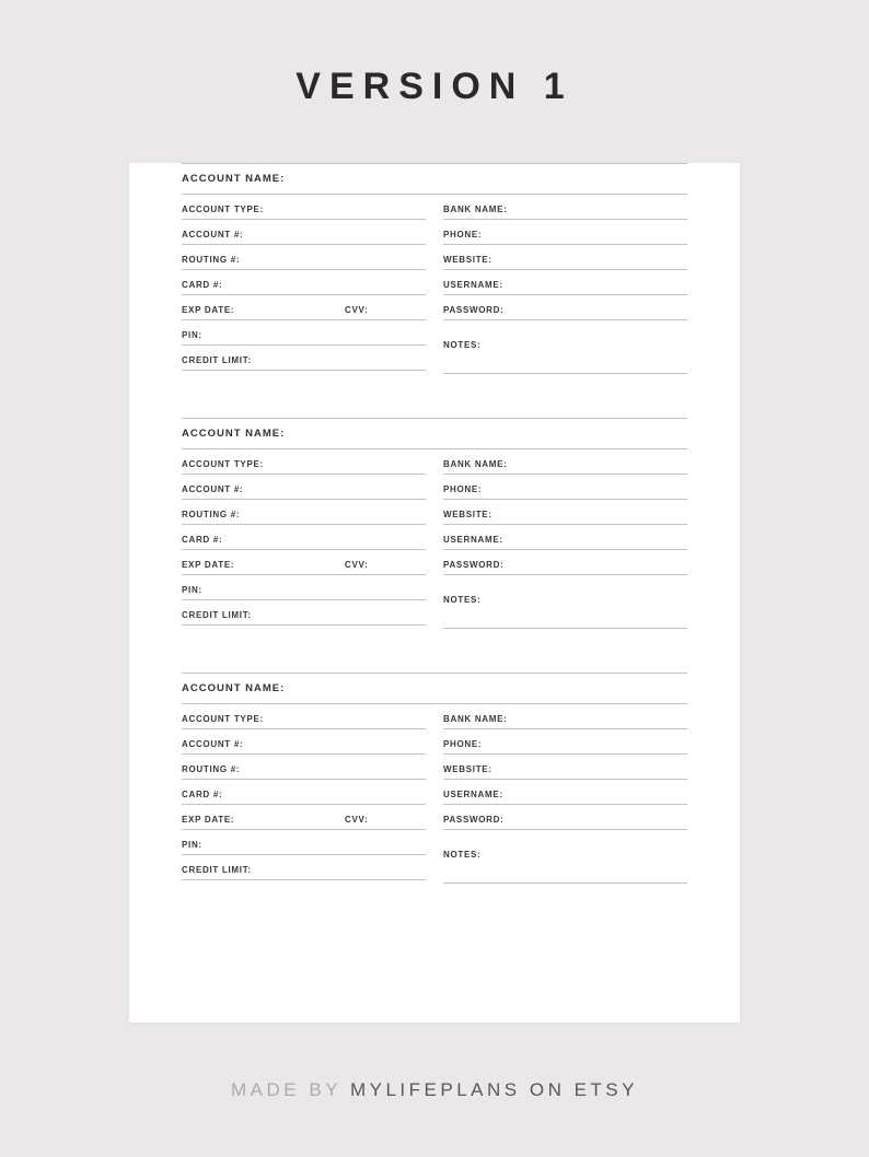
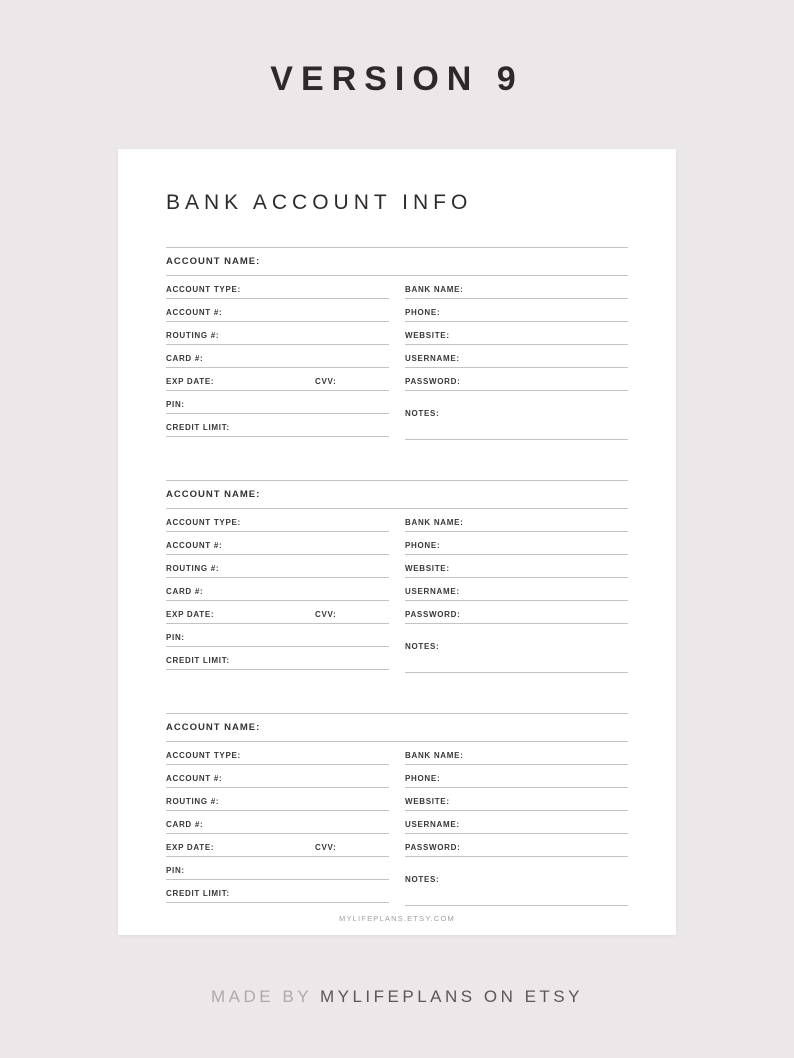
- VERSION 1
+ VERSION 9
+ BANK ACCOUNT INFO
  ACCOUNT NAME:
  ACCOUNT TYPE:
  ACCOUNT #:
  ROUTING #:
  CARD #:
  EXP DATE:
  CVV:
  PIN:
  CREDIT LIMIT:
  BANK NAME:
  PHONE:
  WEBSITE:
  USERNAME:
  PASSWORD:
  NOTES:
  ACCOUNT NAME:
  ACCOUNT TYPE:
  ACCOUNT #:
  ROUTING #:
  CARD #:
  EXP DATE:
  CVV:
  PIN:
  CREDIT LIMIT:
  BANK NAME:
  PHONE:
  WEBSITE:
  USERNAME:
  PASSWORD:
  NOTES:
  ACCOUNT NAME:
  ACCOUNT TYPE:
  ACCOUNT #:
  ROUTING #:
  CARD #:
  EXP DATE:
  CVV:
  PIN:
  CREDIT LIMIT:
  BANK NAME:
  PHONE:
  WEBSITE:
  USERNAME:
  PASSWORD:
  NOTES:
+ MYLIFEPLANS.ETSY.COM
  MADE BY MYLIFEPLANS ON ETSY
